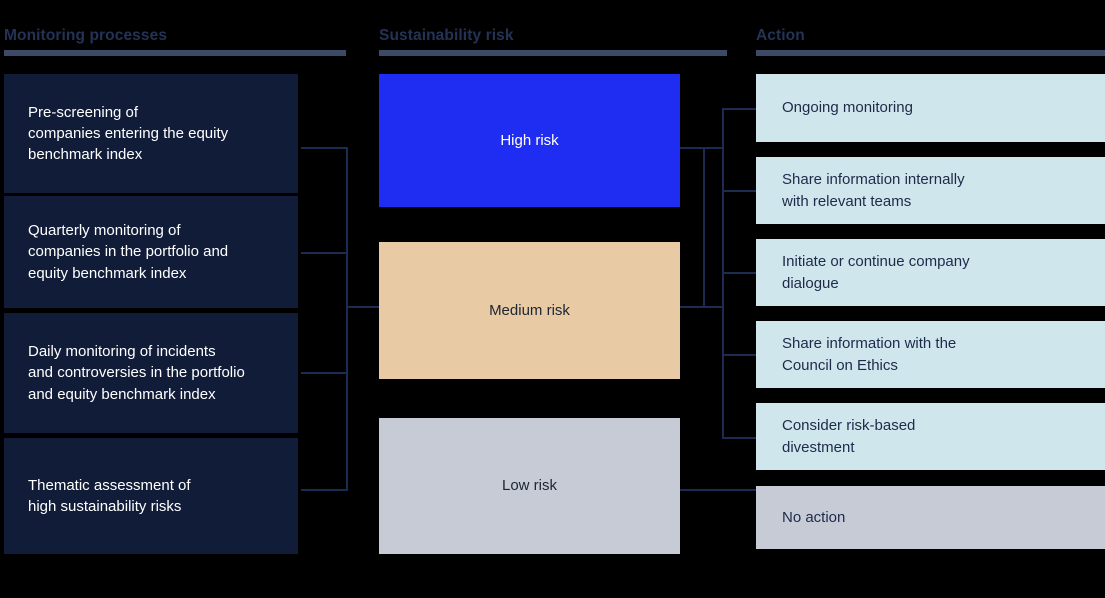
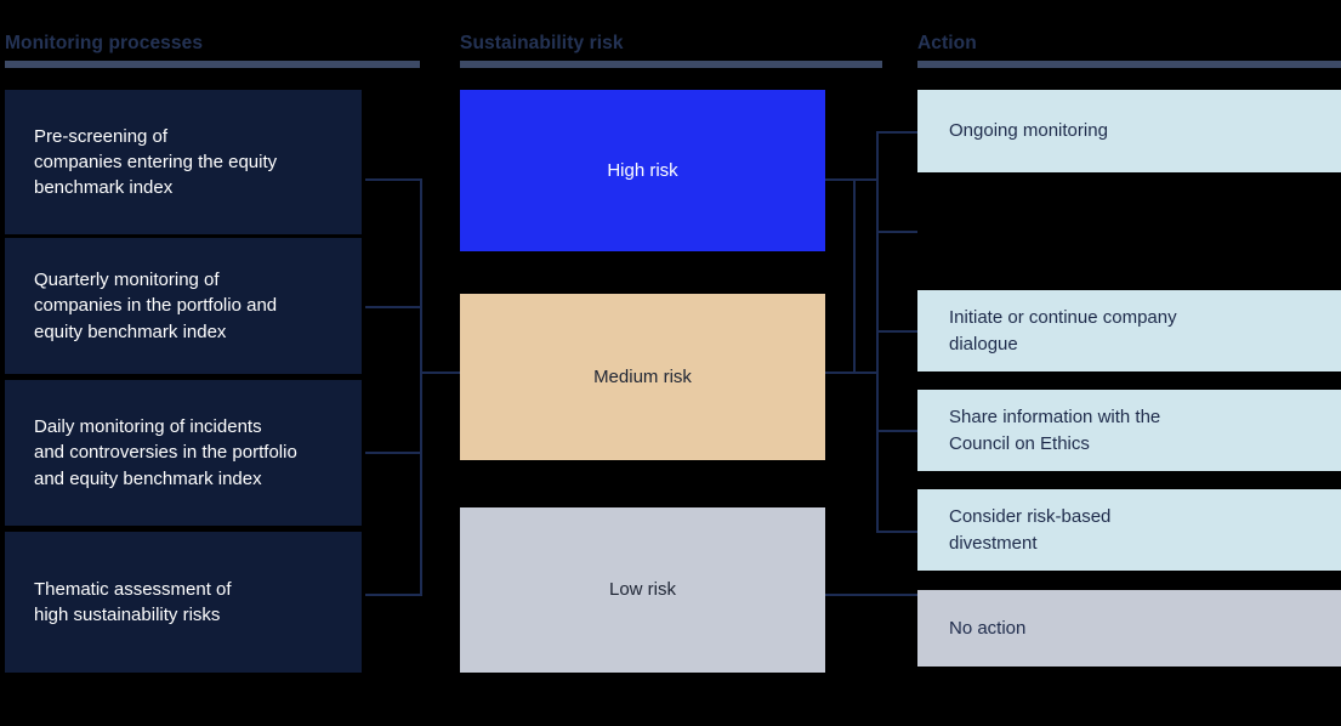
  Monitoring processes
  Sustainability risk
  Action
  Pre-screening of
  companies entering the equity
  benchmark index
  Quarterly monitoring of
  companies in the portfolio and
  equity benchmark index
  Daily monitoring of incidents
  and controversies in the portfolio
  and equity benchmark index
  Thematic assessment of
  high sustainability risks
  High risk
  Medium risk
  Low risk
  Ongoing monitoring
- Share information internally
- with relevant teams
  Initiate or continue company
  dialogue
  Share information with the
  Council on Ethics
  Consider risk-based
  divestment
  No action
